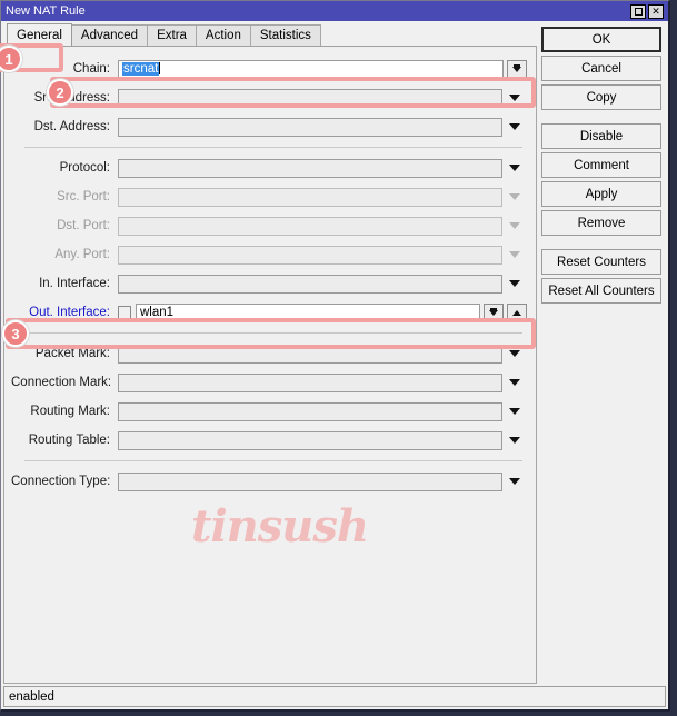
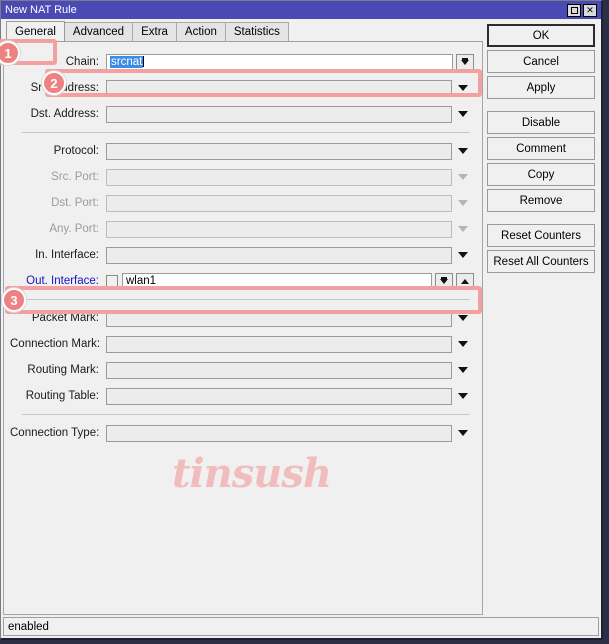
  New NAT Rule
  ✕
  General
  Advanced
  Extra
  Action
  Statistics
  tinsush
  Chain:
  srcnat
  Dst. Address:
  Protocol:
  Src. Port:
  Dst. Port:
  Any. Port:
  In. Interface:
  Out. Interface:
  wlan1
  Packet Mark:
  Connection Mark:
  Routing Mark:
  Routing Table:
  Connection Type:
  OK
  Cancel
- Copy
+ Apply
  Disable
  Comment
- Apply
+ Copy
  Remove
  Reset Counters
  Reset All Counters
  1
  2
  3
  enabled
